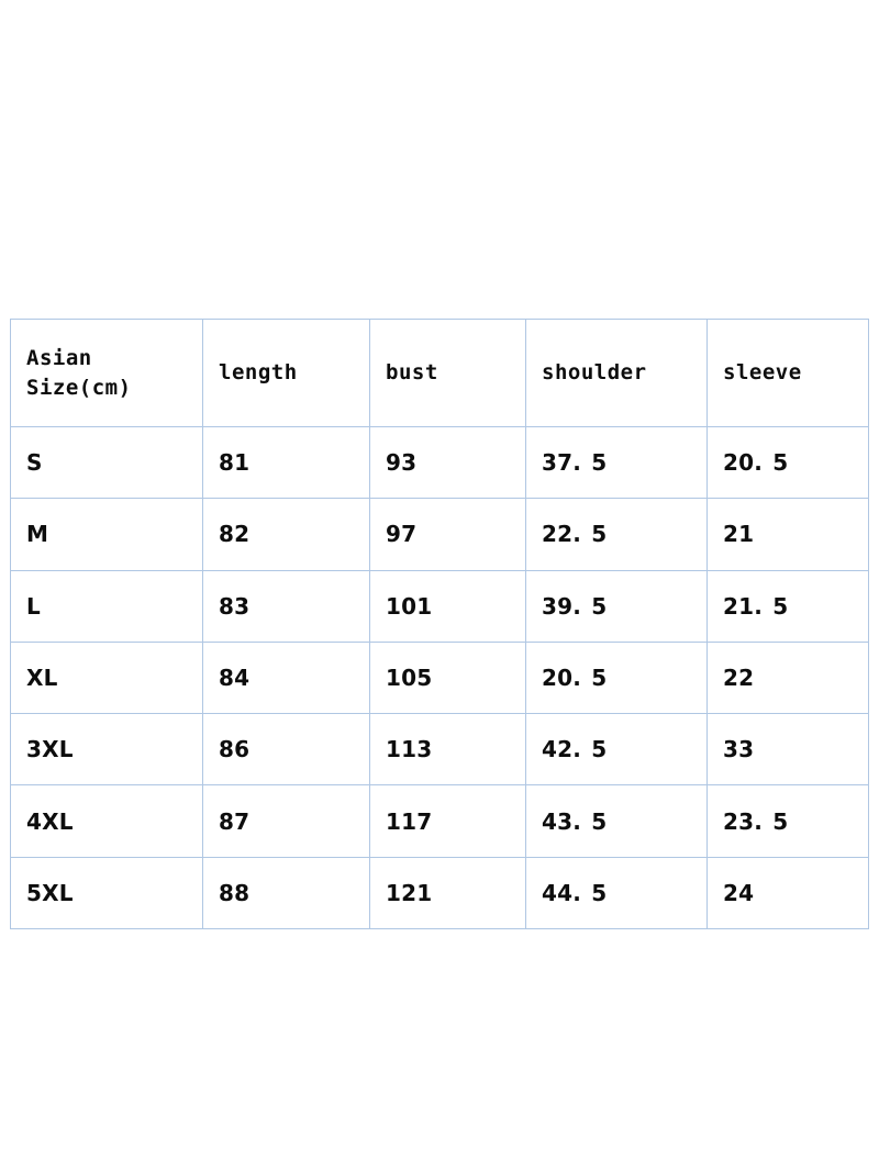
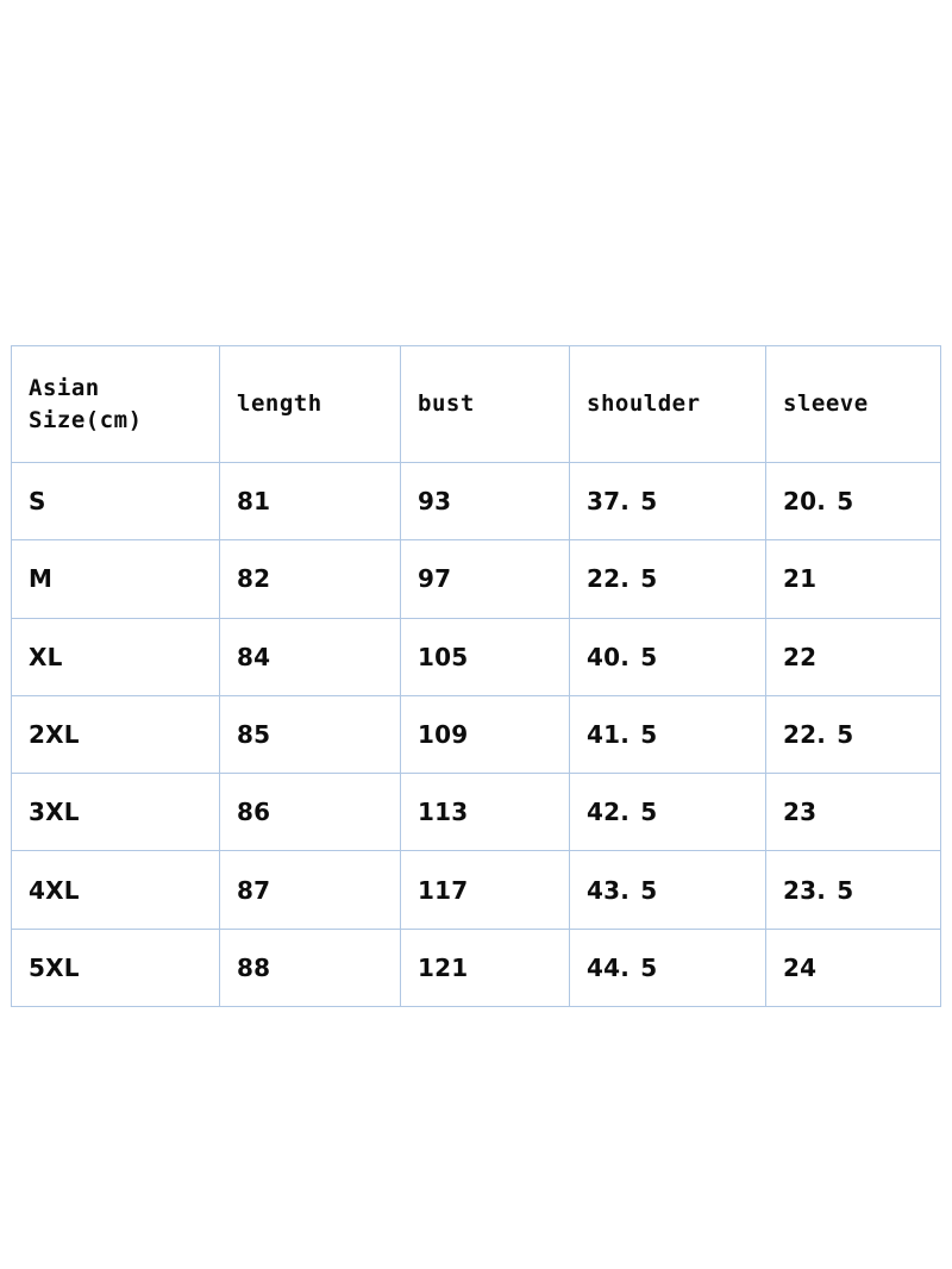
  Asian Size(cm)	length	bust	shoulder	sleeve
  S	81	93	37. 5	20. 5
  M	82	97	22. 5	21
- L	83	101	39. 5	21. 5
- XL	84	105	20. 5	22
+ XL	84	105	40. 5	22
+ 2XL	85	109	41. 5	22. 5
- 3XL	86	113	42. 5	33
+ 3XL	86	113	42. 5	23
  4XL	87	117	43. 5	23. 5
  5XL	88	121	44. 5	24
